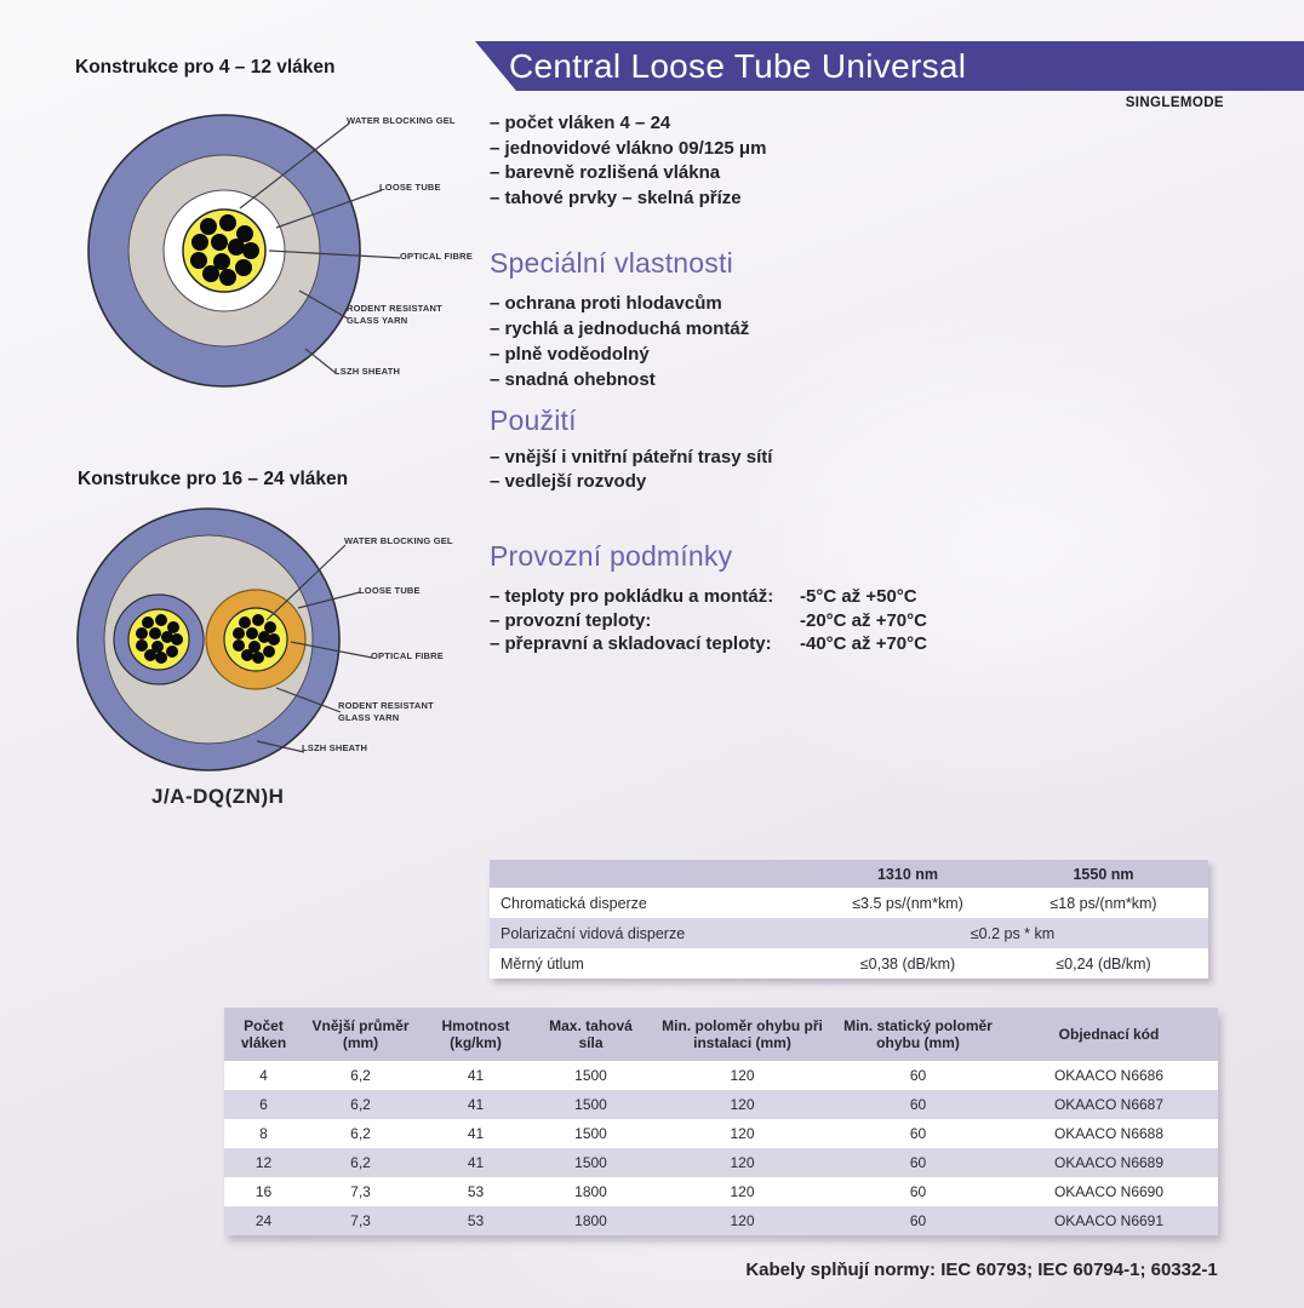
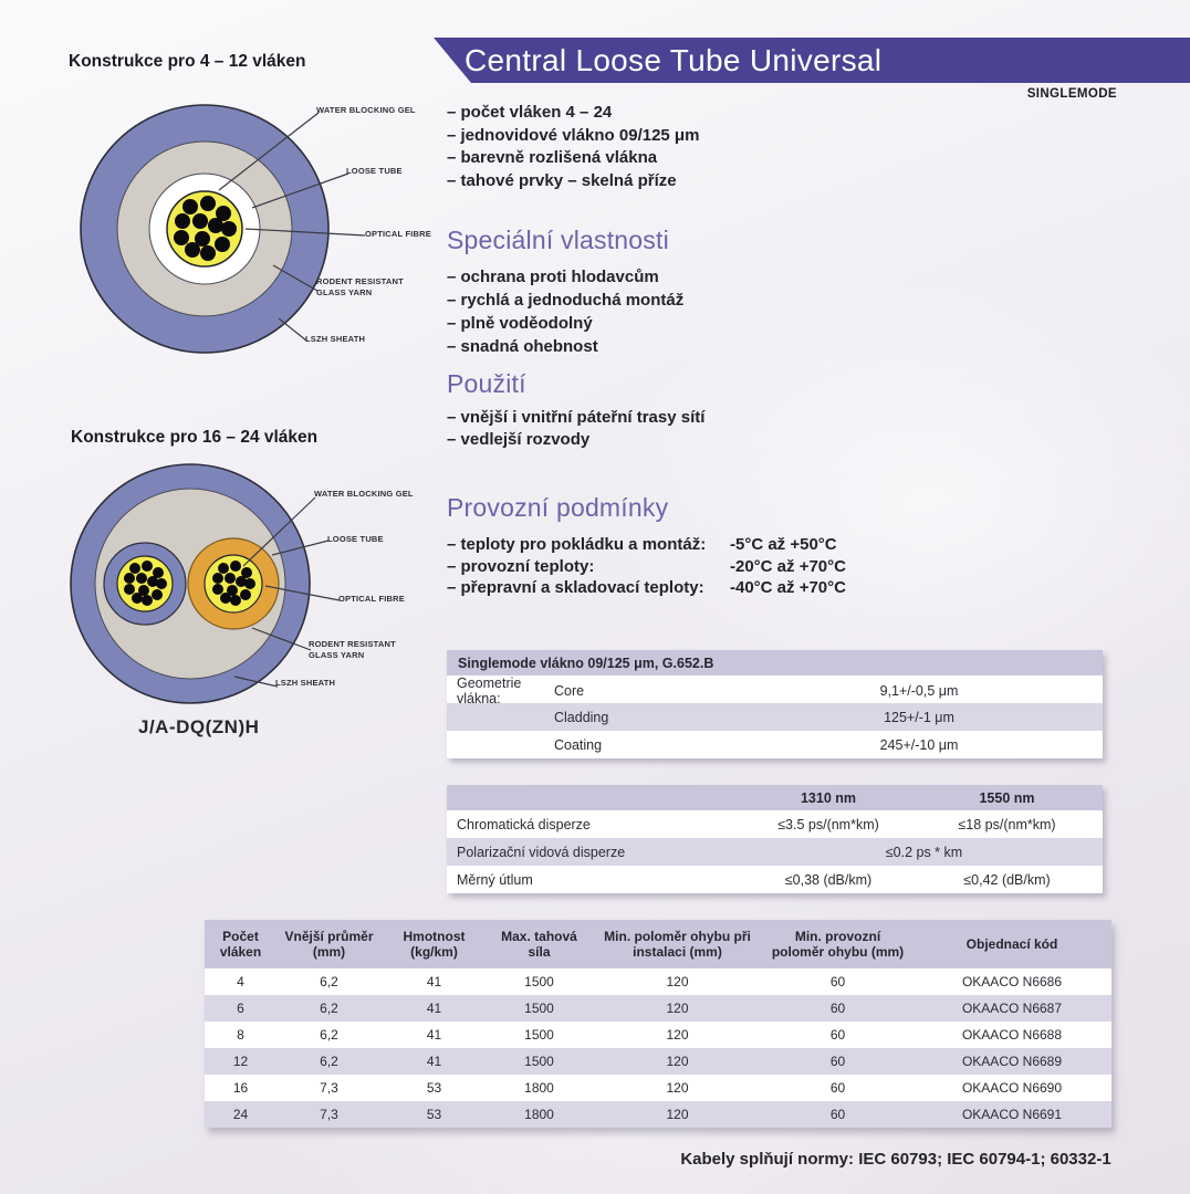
  Central Loose Tube Universal
  SINGLEMODE
  Konstrukce pro 4 – 12 vláken
  WATER BLOCKING GEL
  LOOSE TUBE
  OPTICAL FIBRE
  RODENT RESISTANT
  GLASS YARN
  LSZH SHEATH
  Konstrukce pro 16 – 24 vláken
  WATER BLOCKING GEL
  LOOSE TUBE
  OPTICAL FIBRE
  RODENT RESISTANT
  GLASS YARN
  LSZH SHEATH
  J/A-DQ(ZN)H
  – počet vláken 4 – 24
  – jednovidové vlákno 09/125 μm
  – barevně rozlišená vlákna
  – tahové prvky – skelná příze
  Speciální vlastnosti
  – ochrana proti hlodavcům
  – rychlá a jednoduchá montáž
  – plně voděodolný
  – snadná ohebnost
  Použití
  – vnější i vnitřní páteřní trasy sítí
  – vedlejší rozvody
  Provozní podmínky
  – teploty pro pokládku a montáž:
  -5°C až +50°C
  – provozní teploty:
  -20°C až +70°C
  – přepravní a skladovací teploty:
  -40°C až +70°C
+ Singlemode vlákno 09/125 μm, G.652.B
+ Geometrie vlákna:
+ Core
+ 9,1+/-0,5 μm
+ Cladding
+ 125+/-1 μm
+ Coating
+ 245+/-10 μm
  1310 nm
  1550 nm
  Chromatická disperze
  ≤3.5 ps/(nm*km)
  ≤18 ps/(nm*km)
  Polarizační vidová disperze
  ≤0.2 ps * km
  Měrný útlum
  ≤0,38 (dB/km)
- ≤0,24 (dB/km)
+ ≤0,42 (dB/km)
- Počet vláken	Vnější průměr (mm)	Hmotnost (kg/km)	Max. tahová síla	Min. poloměr ohybu při instalaci (mm)	Min. statický poloměr ohybu (mm)	Objednací kód
+ Počet vláken	Vnější průměr (mm)	Hmotnost (kg/km)	Max. tahová síla	Min. poloměr ohybu při instalaci (mm)	Min. provozní poloměr ohybu (mm)	Objednací kód
  4	6,2	41	1500	120	60	OKAACO N6686
  6	6,2	41	1500	120	60	OKAACO N6687
  8	6,2	41	1500	120	60	OKAACO N6688
  12	6,2	41	1500	120	60	OKAACO N6689
  16	7,3	53	1800	120	60	OKAACO N6690
  24	7,3	53	1800	120	60	OKAACO N6691
  Kabely splňují normy: IEC 60793; IEC 60794-1; 60332-1
